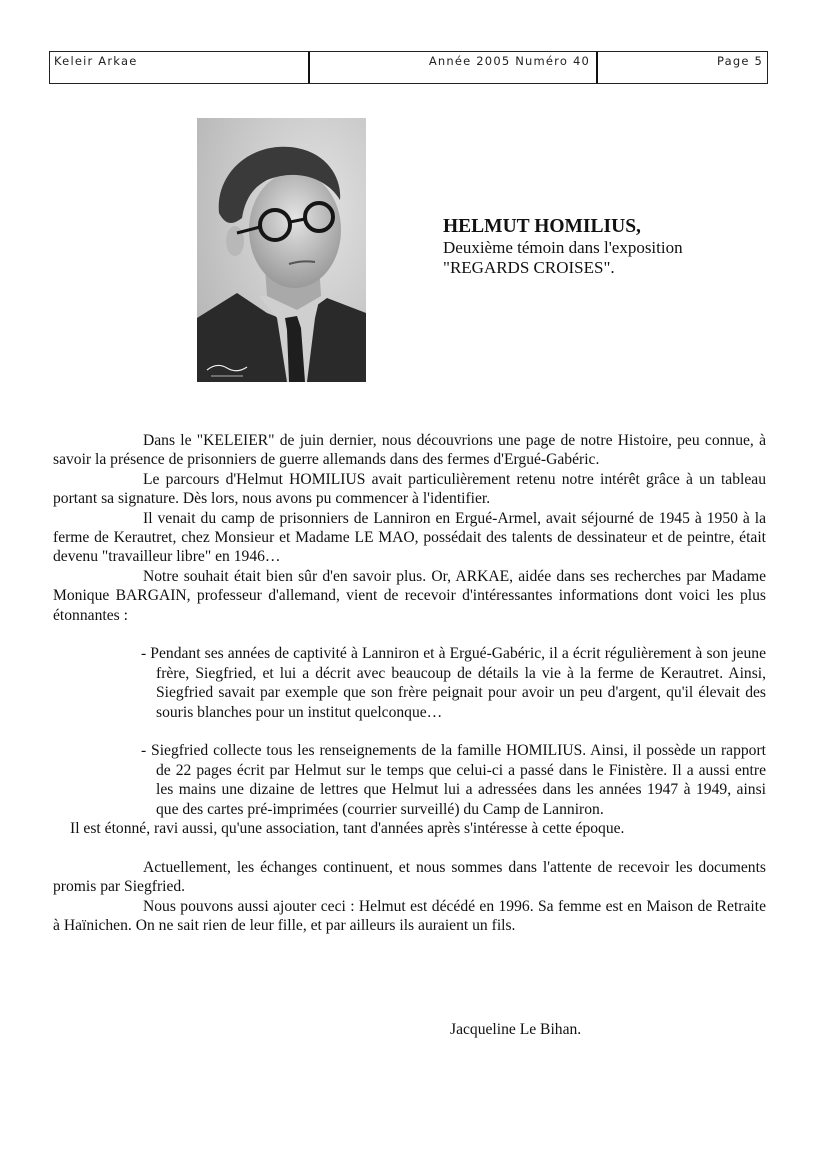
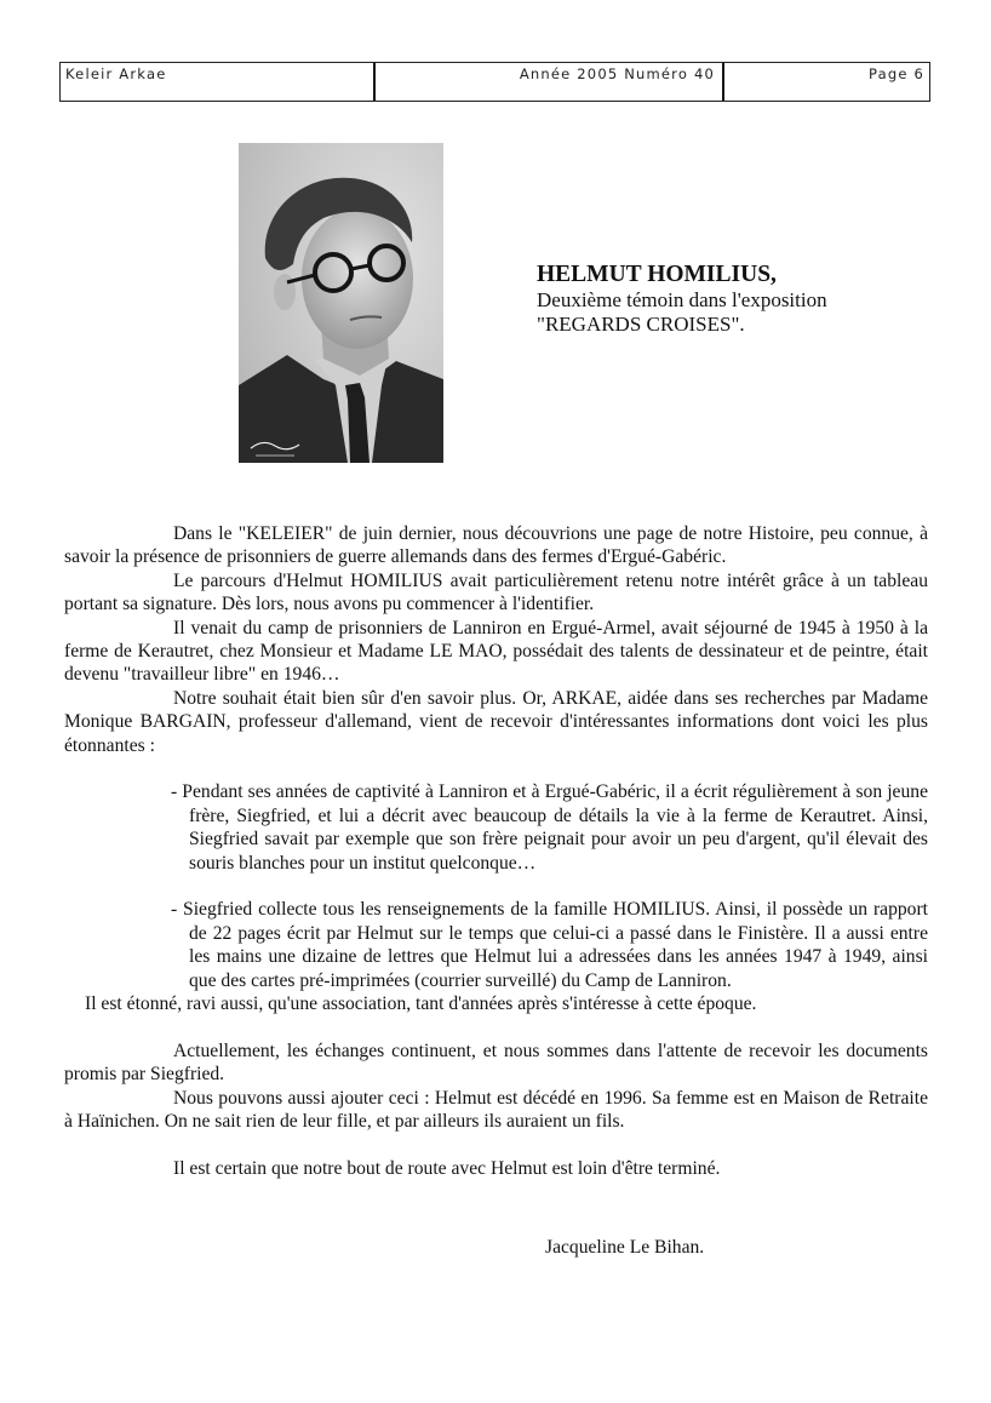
  Keleir Arkae
  Année 2005 Numéro 40
- Page 5
+ Page 6
  HELMUT HOMILIUS,
  Deuxième témoin dans l'exposition
  "REGARDS CROISES".
  Dans le "KELEIER" de juin dernier, nous découvrions une page de notre Histoire, peu connue, à savoir la présence de prisonniers de guerre allemands dans des fermes d'Ergué-Gabéric.
  Le parcours d'Helmut HOMILIUS avait particulièrement retenu notre intérêt grâce à un tableau portant sa signature. Dès lors, nous avons pu commencer à l'identifier.
  Il venait du camp de prisonniers de Lanniron en Ergué-Armel, avait séjourné de 1945 à 1950 à la ferme de Kerautret, chez Monsieur et Madame LE MAO, possédait des talents de dessinateur et de peintre, était devenu "travailleur libre" en 1946…
  Notre souhait était bien sûr d'en savoir plus. Or, ARKAE, aidée dans ses recherches par Madame Monique BARGAIN, professeur d'allemand, vient de recevoir d'intéressantes informations dont voici les plus étonnantes :
  - Pendant ses années de captivité à Lanniron et à Ergué-Gabéric, il a écrit régulièrement à son jeune frère, Siegfried, et lui a décrit avec beaucoup de détails la vie à la ferme de Kerautret. Ainsi, Siegfried savait par exemple que son frère peignait pour avoir un peu d'argent, qu'il élevait des souris blanches pour un institut quelconque…
  - Siegfried collecte tous les renseignements de la famille HOMILIUS. Ainsi, il possède un rapport de 22 pages écrit par Helmut sur le temps que celui-ci a passé dans le Finistère. Il a aussi entre les mains une dizaine de lettres que Helmut lui a adressées dans les années 1947 à 1949, ainsi que des cartes pré-imprimées (courrier surveillé) du Camp de Lanniron.
  Il est étonné, ravi aussi, qu'une association, tant d'années après s'intéresse à cette époque.
  Actuellement, les échanges continuent, et nous sommes dans l'attente de recevoir les documents promis par Siegfried.
  Nous pouvons aussi ajouter ceci : Helmut est décédé en 1996. Sa femme est en Maison de Retraite à Haïnichen. On ne sait rien de leur fille, et par ailleurs ils auraient un fils.
+ Il est certain que notre bout de route avec Helmut est loin d'être terminé.
  Jacqueline Le Bihan.
